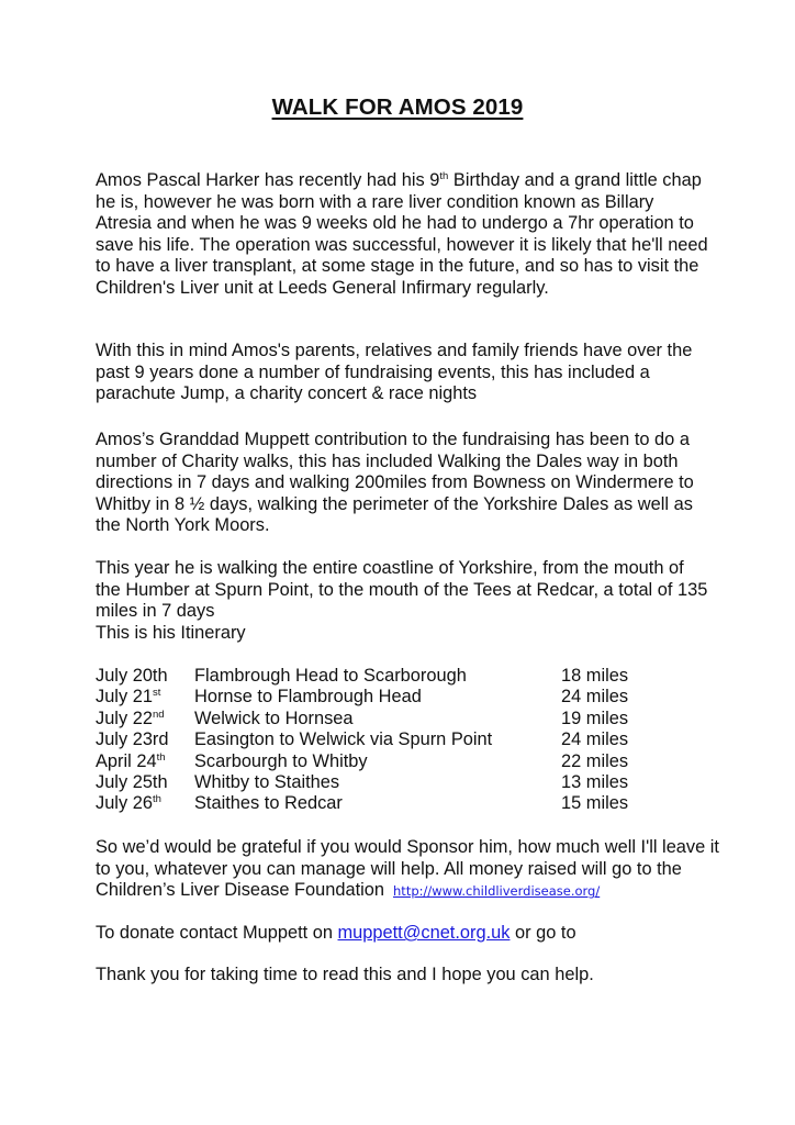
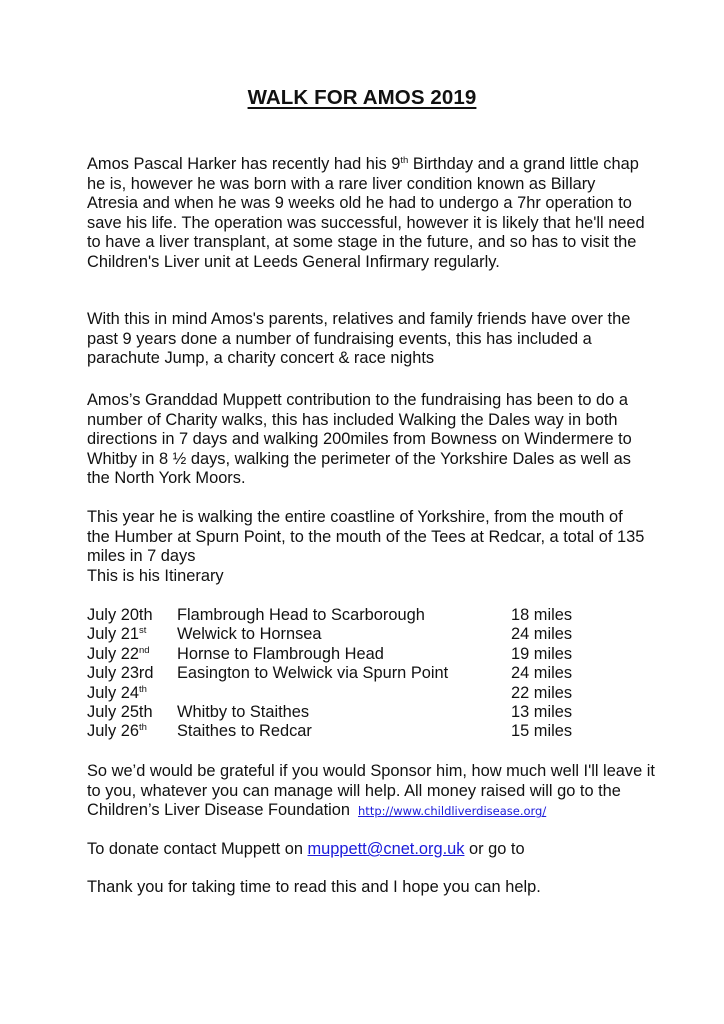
  WALK FOR AMOS 2019
  Amos Pascal Harker has recently had his 9th Birthday and a grand little chap he is, however he was born with a rare liver condition known as Billary Atresia and when he was 9 weeks old he had to undergo a 7hr operation to save his life. The operation was successful, however it is likely that he'll need to have a liver transplant, at some stage in the future, and so has to visit the Children's Liver unit at Leeds General Infirmary regularly.
  With this in mind Amos's parents, relatives and family friends have over the past 9 years done a number of fundraising events, this has included a parachute Jump, a charity concert & race nights
  Amos’s Granddad Muppett contribution to the fundraising has been to do a number of Charity walks, this has included Walking the Dales way in both directions in 7 days and walking 200miles from Bowness on Windermere to Whitby in 8 ½ days, walking the perimeter of the Yorkshire Dales as well as the North York Moors.
  This year he is walking the entire coastline of Yorkshire, from the mouth of the Humber at Spurn Point, to the mouth of the Tees at Redcar, a total of 135 miles in 7 days
  This is his Itinerary
  July 20th
  Flambrough Head to Scarborough
  18 miles
  July 21st
- Hornse to Flambrough Head
+ Welwick to Hornsea
  24 miles
  July 22nd
- Welwick to Hornsea
+ Hornse to Flambrough Head
  19 miles
  July 23rd
  Easington to Welwick via Spurn Point
  24 miles
- April 24th
+ July 24th
- Scarbourgh to Whitby
  22 miles
  July 25th
  Whitby to Staithes
  13 miles
  July 26th
  Staithes to Redcar
  15 miles
  So we’d would be grateful if you would Sponsor him, how much well I'll leave it to you, whatever you can manage will help. All money raised will go to the Children’s Liver Disease Foundation http://www.childliverdisease.org/
  To donate contact Muppett on muppett@cnet.org.uk or go to
  Thank you for taking time to read this and I hope you can help.
